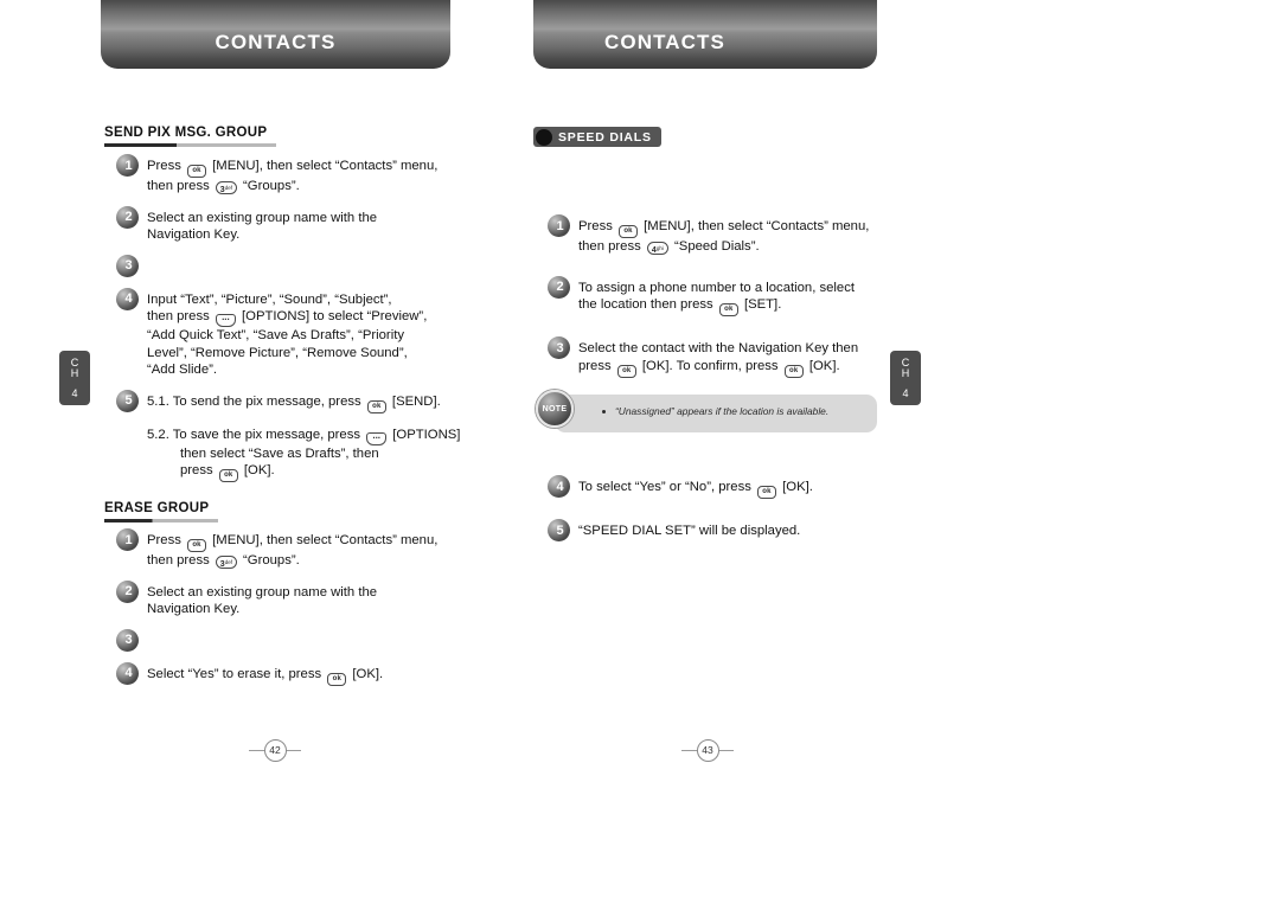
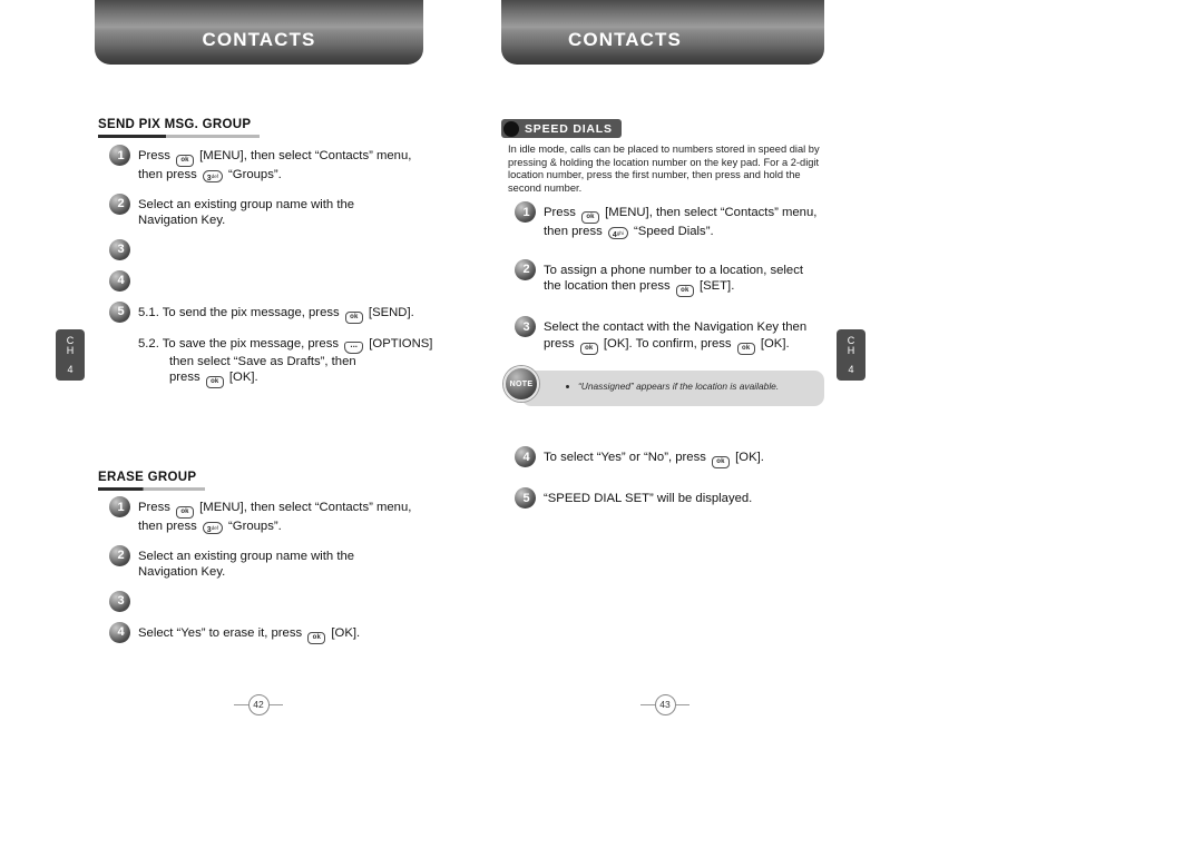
  CONTACTS
  SEND PIX MSG. GROUP
  1
  Press [MENU], then select “Contacts” menu,
  then press “Groups”.
  2
  Select an existing group name with the
  Navigation Key.
  3
  4
- Input “Text”, “Picture”, “Sound”, “Subject”,
- then press ··· [OPTIONS] to select “Preview”,
- “Add Quick Text”, “Save As Drafts”, “Priority
- Level”, “Remove Picture”, “Remove Sound”,
- “Add Slide”.
  5
  5.1. To send the pix message, press [SEND].
  5.2. To save the pix message, press ··· [OPTIONS]
  then select “Save as Drafts”, then
  press [OK].
  ERASE GROUP
  1
  Press [MENU], then select “Contacts” menu,
  then press “Groups”.
  2
  Select an existing group name with the
  Navigation Key.
  3
  4
  Select “Yes” to erase it, press [OK].
  C
  H
  4
  42
  CONTACTS
  SPEED DIALS
+ In idle mode, calls can be placed to numbers stored in speed dial by pressing & holding the location number on the key pad. For a 2-digit location number, press the first number, then press and hold the second number.
  1
  Press [MENU], then select “Contacts” menu,
  then press “Speed Dials”.
  2
  To assign a phone number to a location, select
  the location then press [SET].
  3
  Select the contact with the Navigation Key then
  press [OK]. To confirm, press [OK].
  “Unassigned” appears if the location is available.
  4
  To select “Yes” or “No”, press [OK].
  5
  “SPEED DIAL SET” will be displayed.
  C
  H
  4
  43
